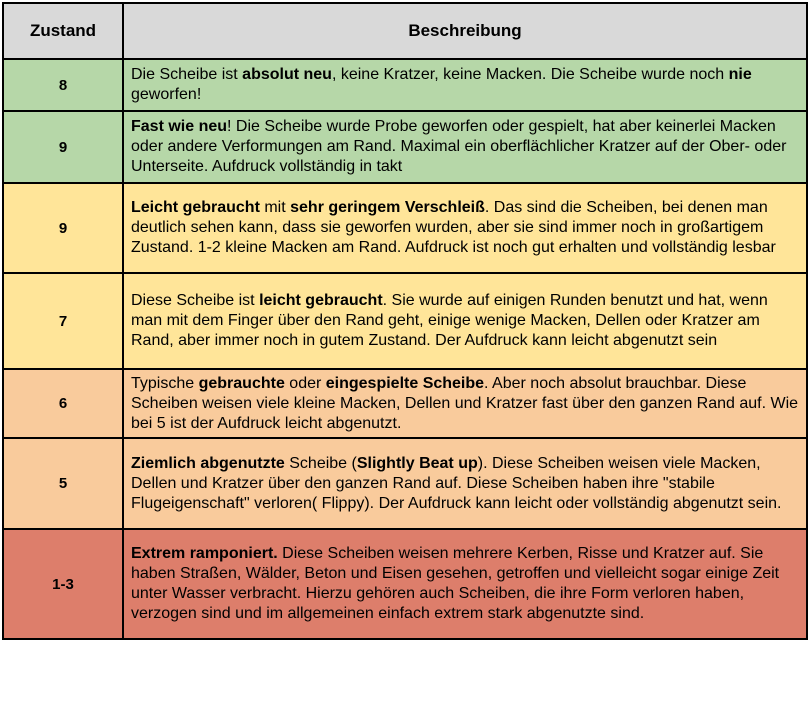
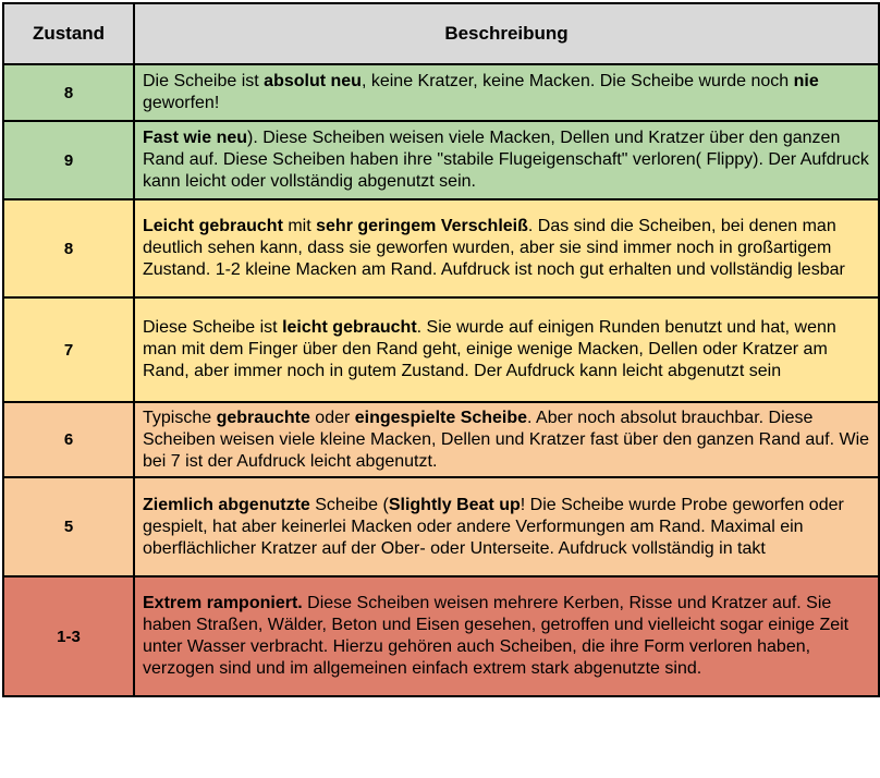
  Zustand	Beschreibung
  8	Die Scheibe ist absolut neu, keine Kratzer, keine Macken. Die Scheibe wurde noch nie geworfen!
- 9	Fast wie neu! Die Scheibe wurde Probe geworfen oder gespielt, hat aber keinerlei Macken oder andere Verformungen am Rand. Maximal ein oberflächlicher Kratzer auf der Ober- oder Unterseite. Aufdruck vollständig in takt
+ 9	Fast wie neu). Diese Scheiben weisen viele Macken, Dellen und Kratzer über den ganzen Rand auf. Diese Scheiben haben ihre "stabile Flugeigenschaft" verloren( Flippy). Der Aufdruck kann leicht oder vollständig abgenutzt sein.
- 9	Leicht gebraucht mit sehr geringem Verschleiß. Das sind die Scheiben, bei denen man deutlich sehen kann, dass sie geworfen wurden, aber sie sind immer noch in großartigem Zustand. 1-2 kleine Macken am Rand. Aufdruck ist noch gut erhalten und vollständig lesbar
+ 8	Leicht gebraucht mit sehr geringem Verschleiß. Das sind die Scheiben, bei denen man deutlich sehen kann, dass sie geworfen wurden, aber sie sind immer noch in großartigem Zustand. 1-2 kleine Macken am Rand. Aufdruck ist noch gut erhalten und vollständig lesbar
  7	Diese Scheibe ist leicht gebraucht. Sie wurde auf einigen Runden benutzt und hat, wenn man mit dem Finger über den Rand geht, einige wenige Macken, Dellen oder Kratzer am Rand, aber immer noch in gutem Zustand. Der Aufdruck kann leicht abgenutzt sein
- 6	Typische gebrauchte oder eingespielte Scheibe. Aber noch absolut brauchbar. Diese Scheiben weisen viele kleine Macken, Dellen und Kratzer fast über den ganzen Rand auf. Wie bei 5 ist der Aufdruck leicht abgenutzt.
+ 6	Typische gebrauchte oder eingespielte Scheibe. Aber noch absolut brauchbar. Diese Scheiben weisen viele kleine Macken, Dellen und Kratzer fast über den ganzen Rand auf. Wie bei 7 ist der Aufdruck leicht abgenutzt.
- 5	Ziemlich abgenutzte Scheibe (Slightly Beat up). Diese Scheiben weisen viele Macken, Dellen und Kratzer über den ganzen Rand auf. Diese Scheiben haben ihre "stabile Flugeigenschaft" verloren( Flippy). Der Aufdruck kann leicht oder vollständig abgenutzt sein.
+ 5	Ziemlich abgenutzte Scheibe (Slightly Beat up! Die Scheibe wurde Probe geworfen oder gespielt, hat aber keinerlei Macken oder andere Verformungen am Rand. Maximal ein oberflächlicher Kratzer auf der Ober- oder Unterseite. Aufdruck vollständig in takt
  1-3	Extrem ramponiert. Diese Scheiben weisen mehrere Kerben, Risse und Kratzer auf. Sie haben Straßen, Wälder, Beton und Eisen gesehen, getroffen und vielleicht sogar einige Zeit unter Wasser verbracht. Hierzu gehören auch Scheiben, die ihre Form verloren haben, verzogen sind und im allgemeinen einfach extrem stark abgenutzte sind.
